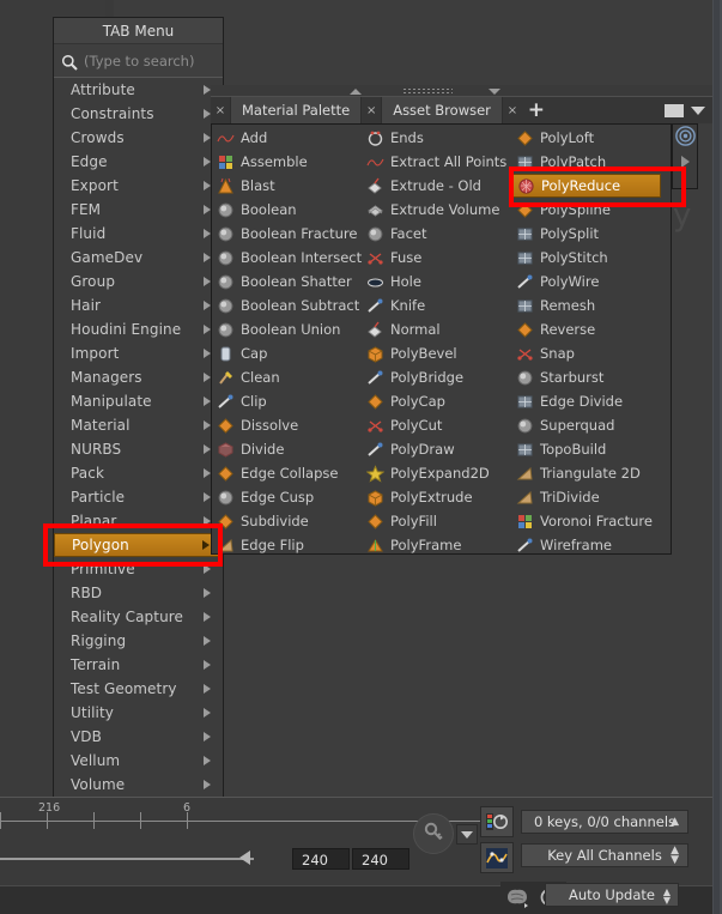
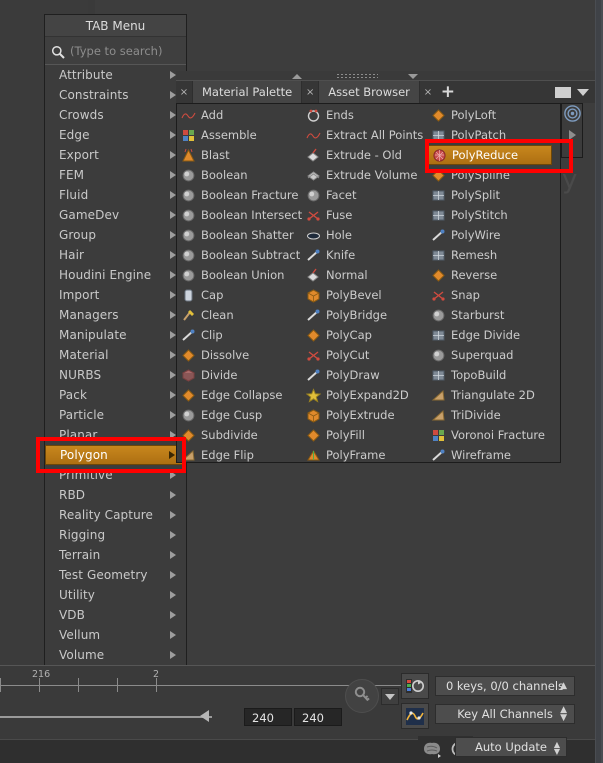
  TAB Menu
  (Type to search)
  Attribute
  Constraints
  Crowds
  Edge
  Export
  FEM
  Fluid
  GameDev
  Group
  Hair
  Houdini Engine
  Import
  Managers
  Manipulate
  Material
  NURBS
  Pack
  Particle
  Planar
  Polygon
  Primitive
  RBD
  Reality Capture
  Rigging
  Terrain
  Test Geometry
  Utility
  VDB
  Vellum
  Volume
  ×
  Material Palette
  ×
  Asset Browser
  ×
  +
  Add
  Assemble
  Blast
  Boolean
  Boolean Fracture
  Boolean Intersect
  Boolean Shatter
  Boolean Subtract
  Boolean Union
  Cap
  Clean
  Clip
  Dissolve
  Divide
  Edge Collapse
  Edge Cusp
  Subdivide
  Edge Flip
  Ends
  Extract All Points
  Extrude - Old
  Extrude Volume
  Facet
  Fuse
  Hole
  Knife
  Normal
  PolyBevel
  PolyBridge
  PolyCap
  PolyCut
  PolyDraw
  PolyExpand2D
  PolyExtrude
  PolyFill
  PolyFrame
  PolyLoft
  PolyPatch
  PolyReduce
  PolySpline
  PolySplit
  PolyStitch
  PolyWire
  Remesh
  Reverse
  Snap
  Starburst
  Edge Divide
  Superquad
  TopoBuild
  Triangulate 2D
  TriDivide
  Voronoi Fracture
  Wireframe
  y
  216
- 6
+ 2
  240
  240
  0 keys, 0/0 channels
  ▲
  Key All Channels
  ▲
  ▼
  Auto Update
  ▲
  ▼
